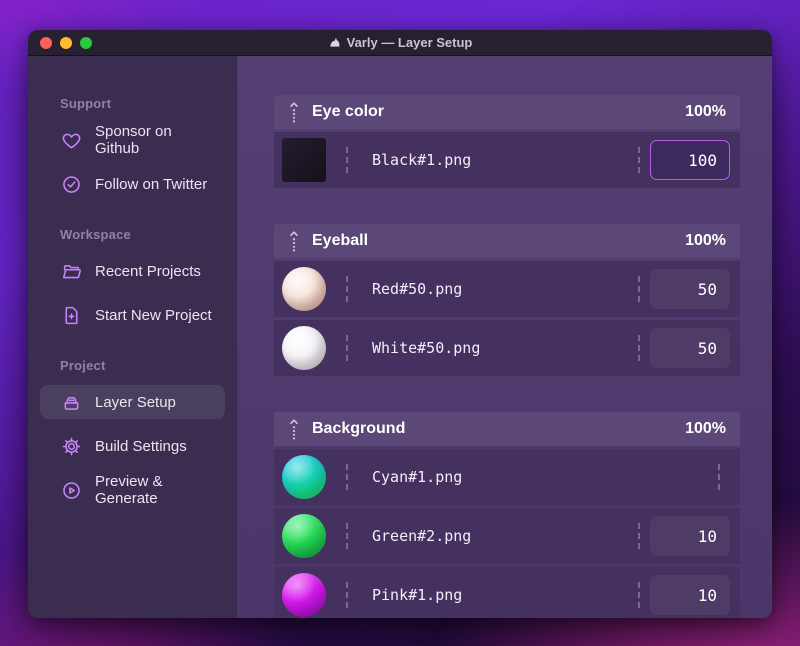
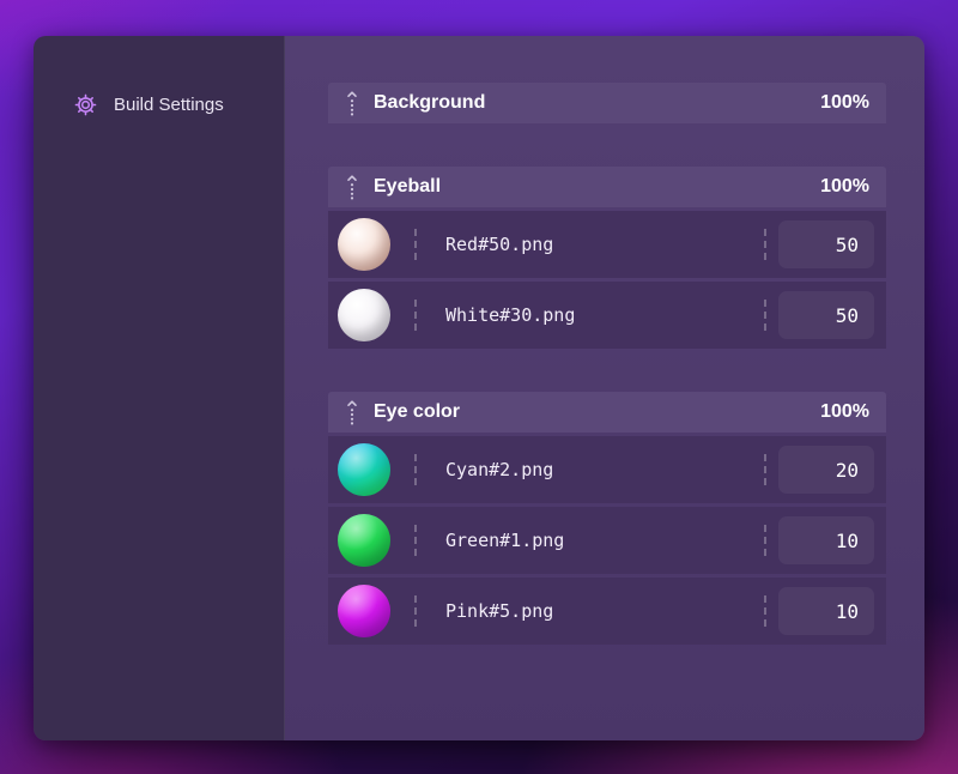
- Varly — Layer Setup
- Support
- Sponsor on Github
- Follow on Twitter
- Workspace
- Recent Projects
- Start New Project
- Project
- Layer Setup
  Build Settings
- Preview & Generate
- Eye color
+ Background
  100%
- Black#1.png
- 100
  Eyeball
  100%
  Red#50.png
  50
- White#50.png
+ White#30.png
  50
- Background
+ Eye color
  100%
- Cyan#1.png
+ Cyan#2.png
+ 20
- Green#2.png
+ Green#1.png
  10
- Pink#1.png
+ Pink#5.png
  10
